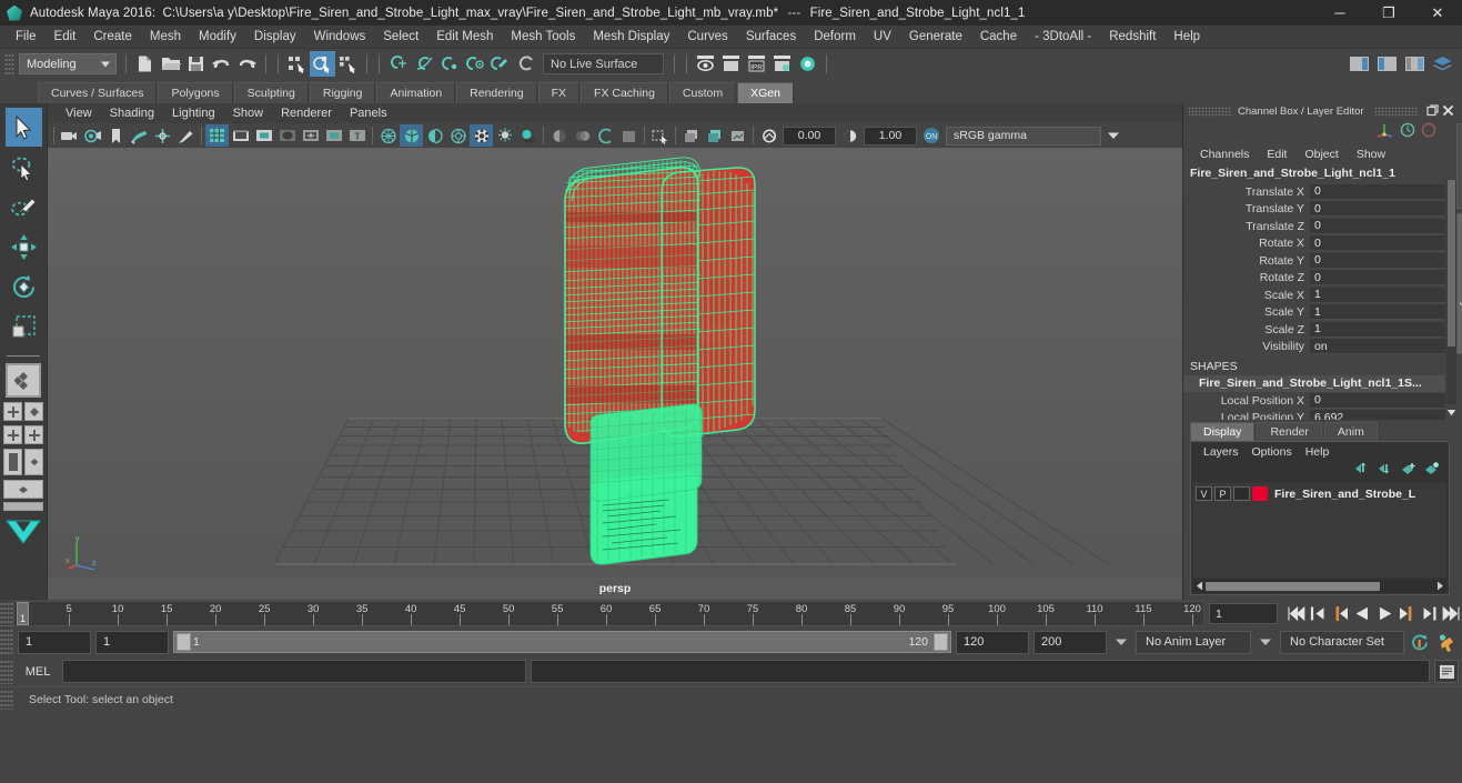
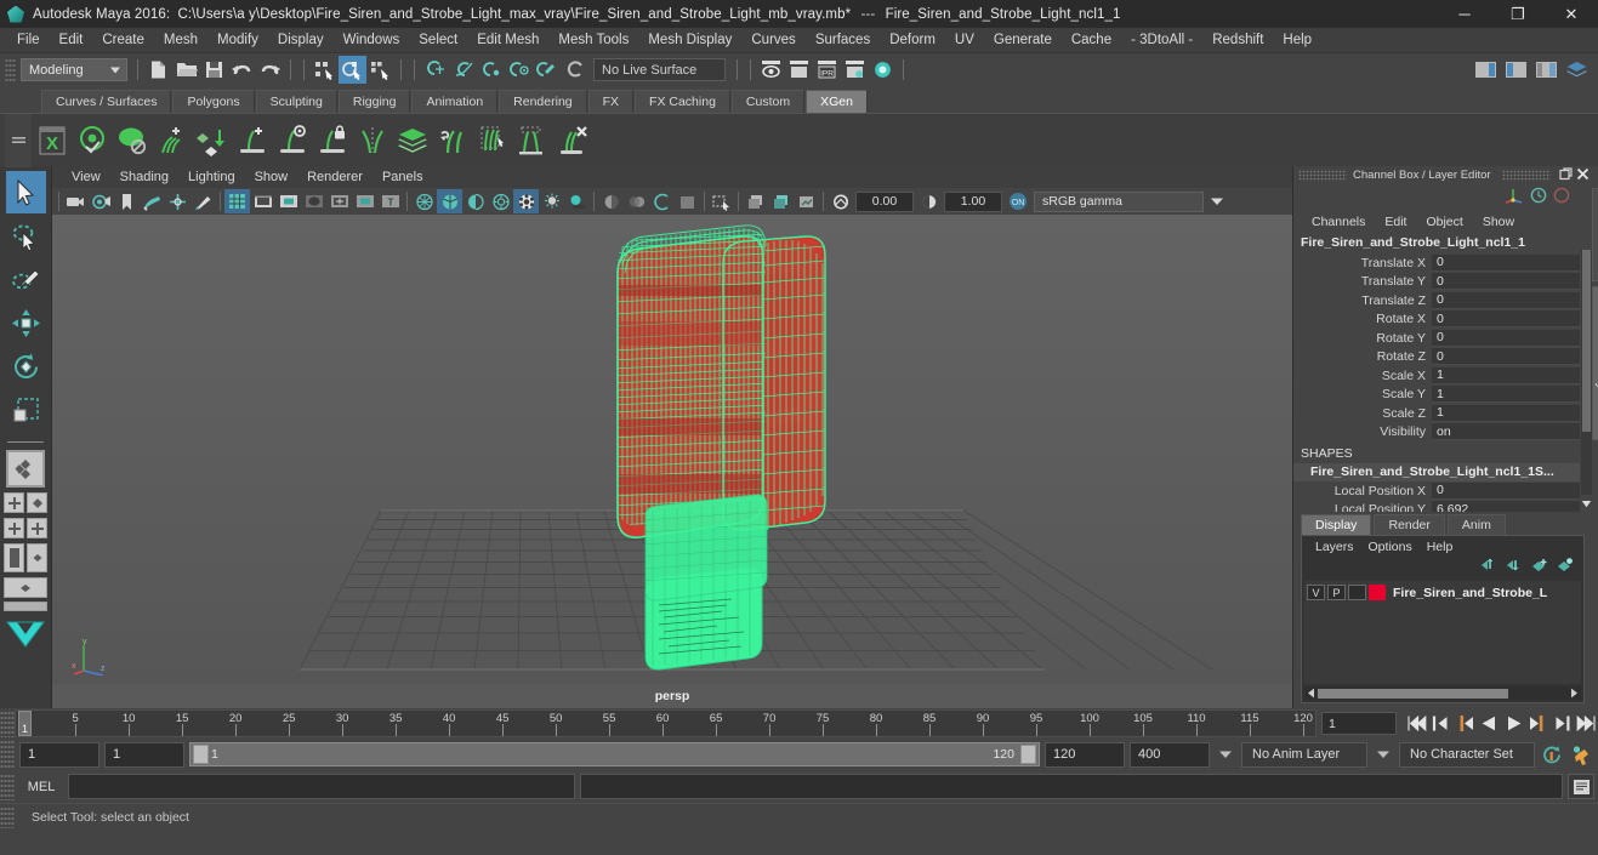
  Autodesk Maya 2016: C:\Users\a y\Desktop\Fire_Siren_and_Strobe_Light_max_vray\Fire_Siren_and_Strobe_Light_mb_vray.mb* --- Fire_Siren_and_Strobe_Light_ncl1_1
  ─
  ❐
  ✕
  File
  Edit
  Create
  Mesh
  Modify
  Display
  Windows
  Select
  Edit Mesh
  Mesh Tools
  Mesh Display
  Curves
  Surfaces
  Deform
  UV
  Generate
  Cache
  - 3DtoAll -
  Redshift
  Help
  Modeling
  No Live Surface
  Curves / Surfaces
  Polygons
  Sculpting
  Rigging
  Animation
  Rendering
  FX
  FX Caching
  Custom
  XGen
+ X
  View
  Shading
  Lighting
  Show
  Renderer
  Panels
  T
  0.00
  1.00
  sRGB gamma
  persp
  Channel Box / Layer Editor
  Channels
  Edit
  Object
  Show
  Fire_Siren_and_Strobe_Light_ncl1_1
  Translate X
  0
  Translate Y
  0
  Translate Z
  0
  Rotate X
  0
  Rotate Y
  0
  Rotate Z
  0
  Scale X
  1
  Scale Y
  1
  Scale Z
  1
  Visibility
  on
  SHAPES
  Fire_Siren_and_Strobe_Light_ncl1_1S...
  Local Position X
  0
  Local Position Y
  6.692
  Display
  Render
  Anim
  Layers
  Options
  Help
  V
  P
  Fire_Siren_and_Strobe_L
  1
  5
  10
  15
  20
  25
  30
  35
  40
  45
  50
  55
  60
  65
  70
  75
  80
  85
  90
  95
  100
  105
  110
  115
  120
  1
  1
  1
  1
  120
  120
- 200
+ 400
  No Anim Layer
  No Character Set
  MEL
  Select Tool: select an object
